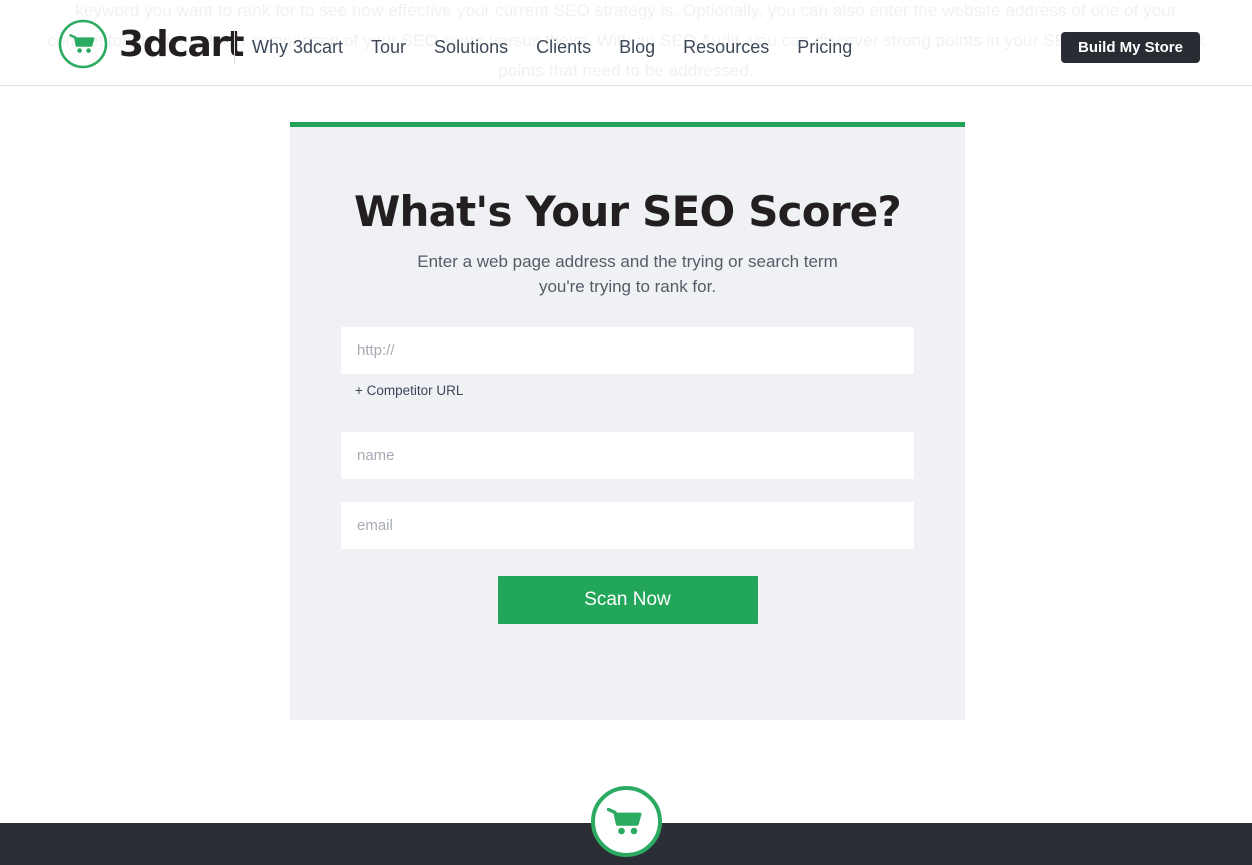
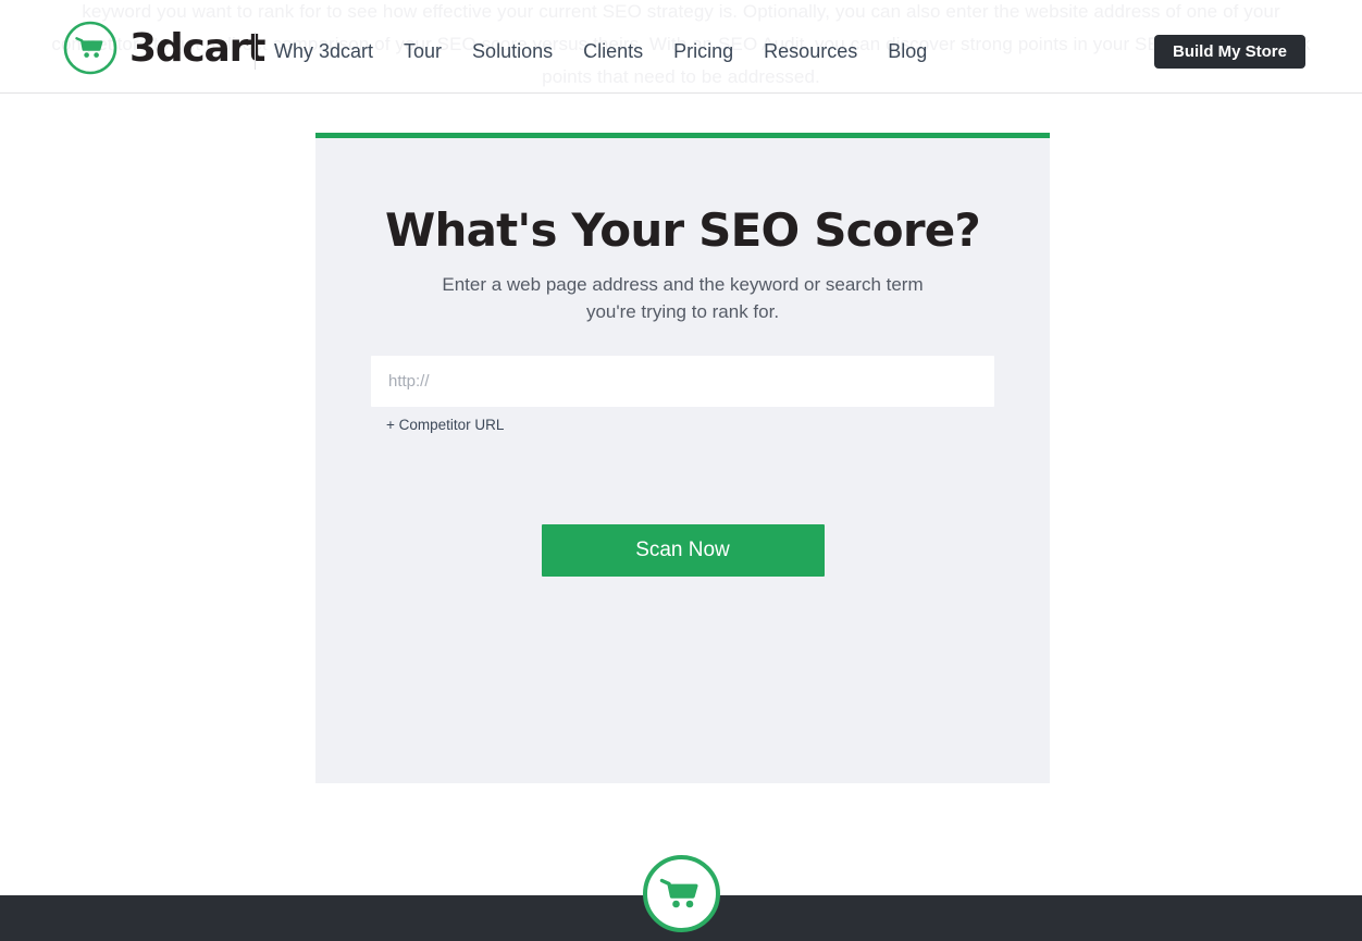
  keyword you want to rank for to see how effective your current SEO strategy is. Optionally, you can also enter the website address of one of your cmettors to get a direct comparison of your SEO score versus theirs. With an SEO Audit, you can discover strong points in your Sk
  3dcart
  Why 3dcart
  Tour
  Solutions
  Clients
- Blog
+ Pricing
  Resources
- Pricing
+ Blog
  Build My Store
  What's Your SEO Score?
- Enter a web page address and the trying or search term you're trying to rank for.
+ Enter a web page address and the keyword or search term you're trying to rank for.
  http://
  + Competitor URL
- name
- email
  Scan Now
